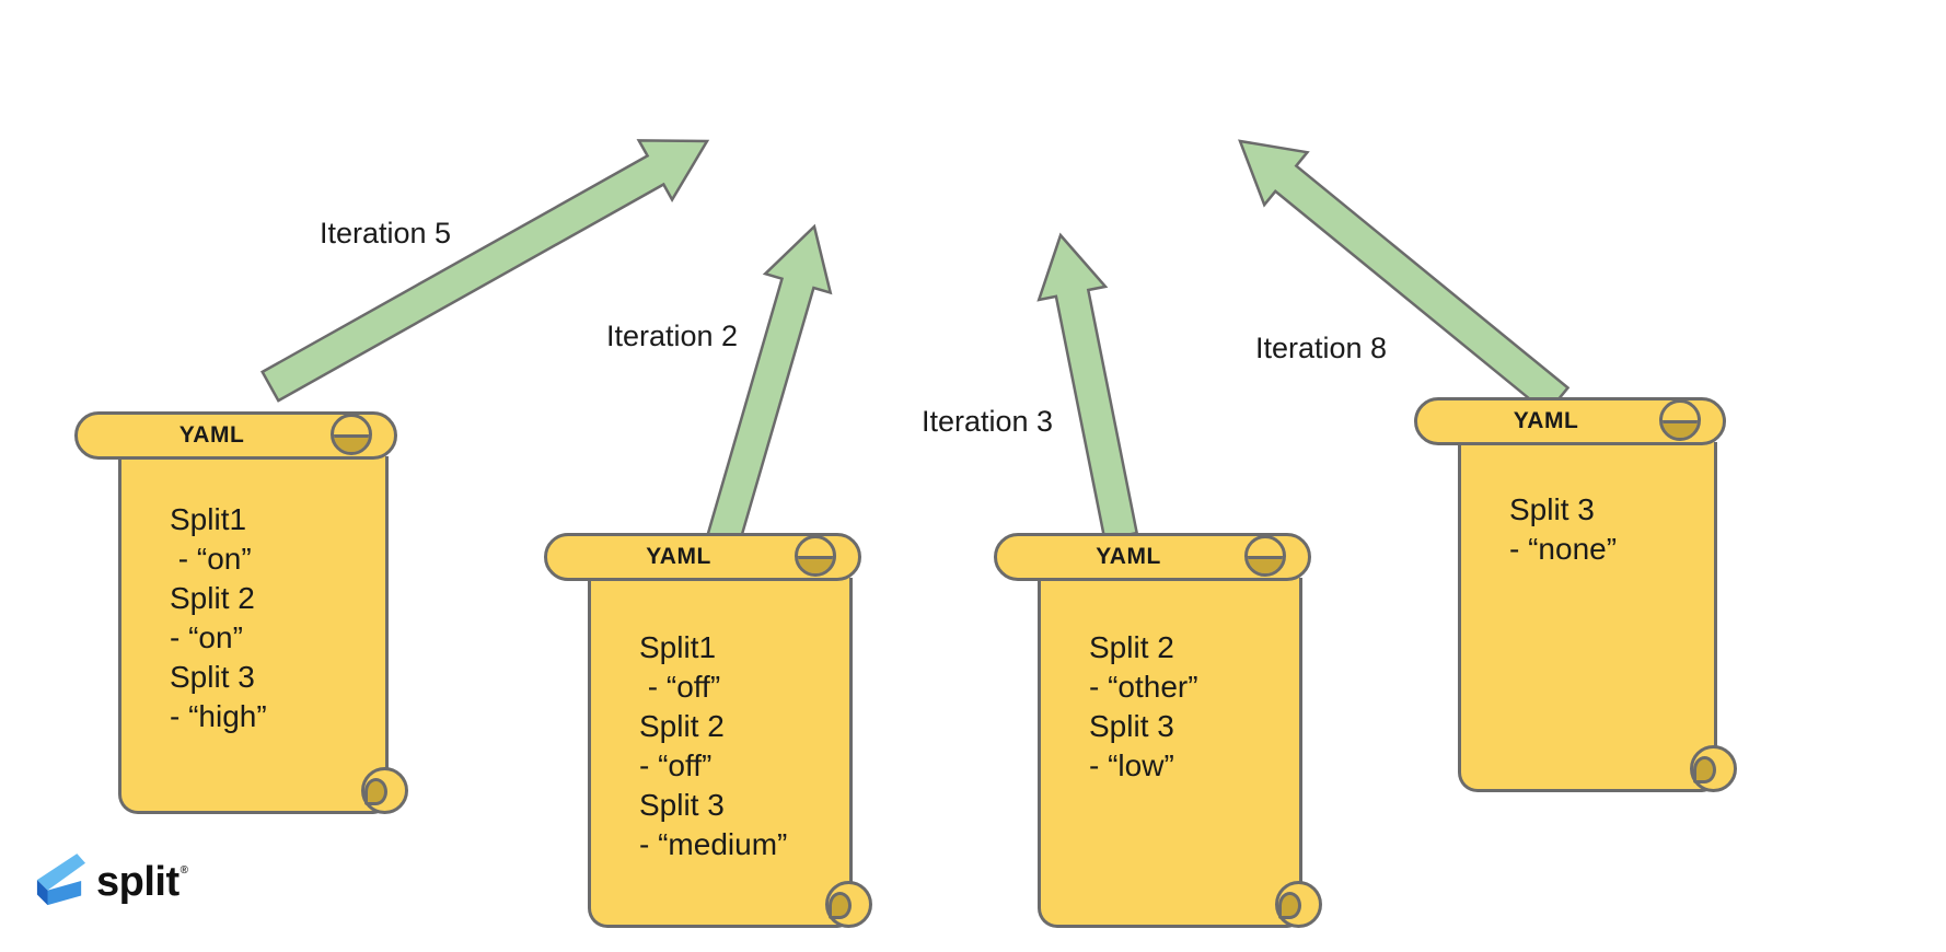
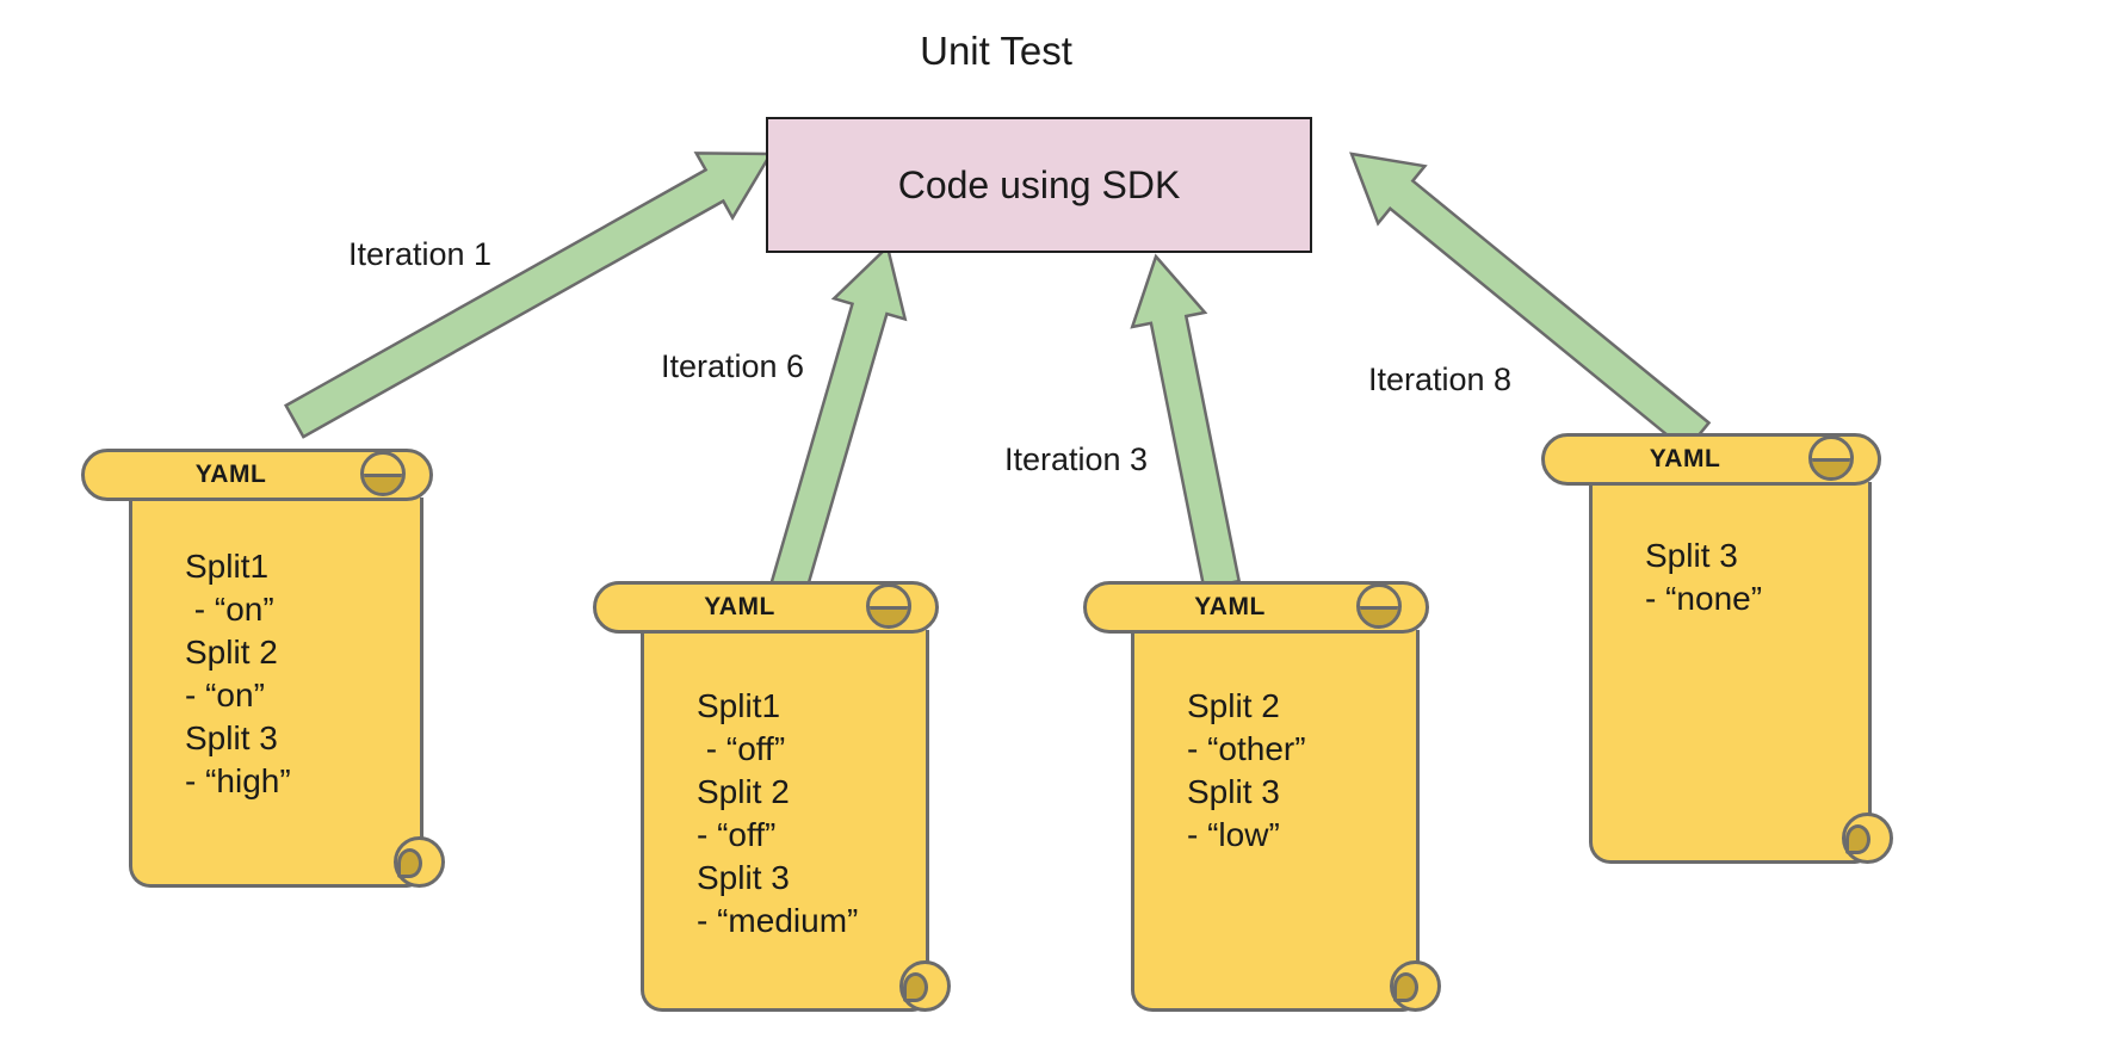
+ Unit Test
+ Code using SDK
- Iteration 5
+ Iteration 1
- Iteration 2
+ Iteration 6
  Iteration 3
  Iteration 8
  Split1
  - “on”
  Split 2
  - “on”
  Split 3
  - “high”
  YAML
  Split1
  - “off”
  Split 2
  - “off”
  Split 3
  - “medium”
  YAML
  Split 2
  - “other”
  Split 3
  - “low”
  YAML
  Split 3
  - “none”
  YAML
- split®
